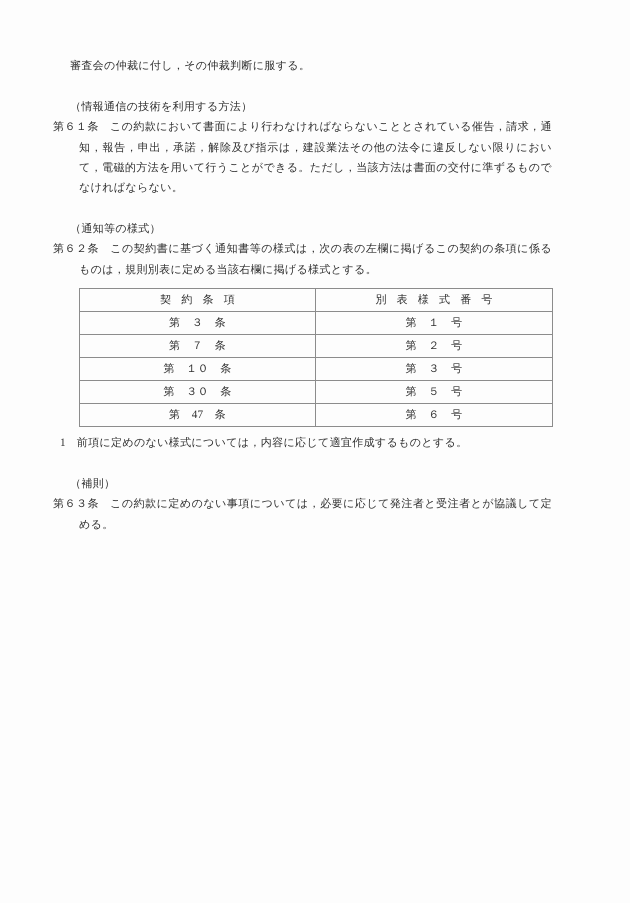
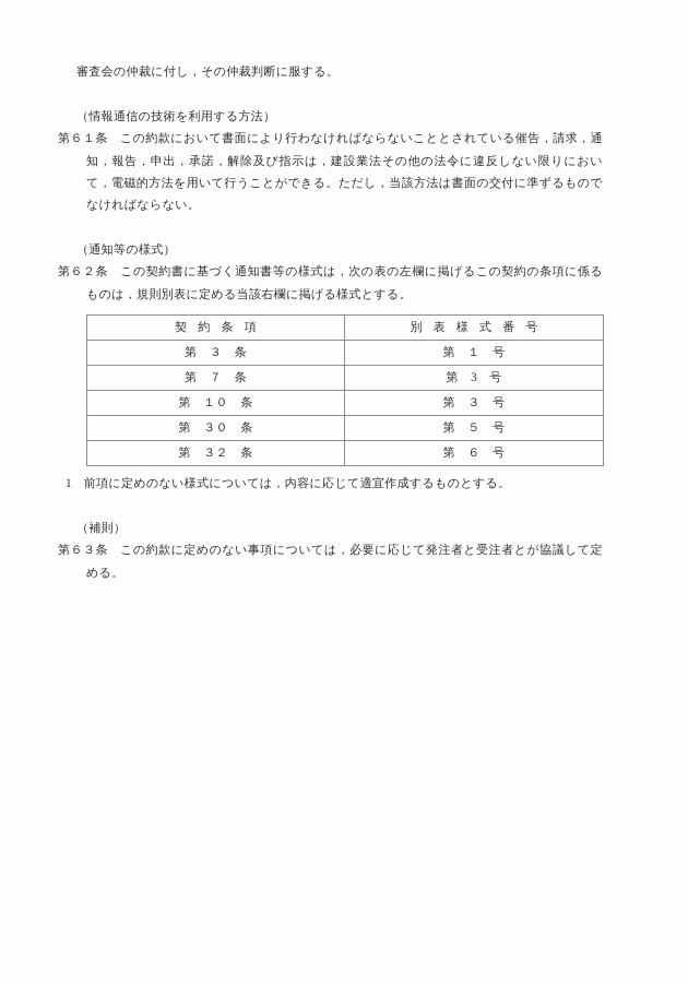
  審査会の仲裁に付し，その仲裁判断に服する。
  （情報通信の技術を利用する方法）
  第６１条 この約款において書面により行わなければならないこととされている催告，請求，通知，報告，申出，承諾，解除及び指示は，建設業法その他の法令に違反しない限りにおいて，電磁的方法を用いて行うことができる。ただし，当該方法は書面の交付に準ずるものでなければならない。
  （通知等の様式）
  第６２条 この契約書に基づく通知書等の様式は，次の表の左欄に掲げるこの契約の条項に係るものは，規則別表に定める当該右欄に掲げる様式とする。
  契約条項	別表様式番号
  第 ３ 条	第 １ 号
- 第 ７ 条	第 ２ 号
+ 第 ７ 条	第 3 号
  第 １０ 条	第 ３ 号
  第 ３０ 条	第 ５ 号
- 第 47 条	第 ６ 号
+ 第 ３２ 条	第 ６ 号
  1 前項に定めのない様式については，内容に応じて適宜作成するものとする。
  （補則）
  第６３条 この約款に定めのない事項については，必要に応じて発注者と受注者とが協議して定める。
